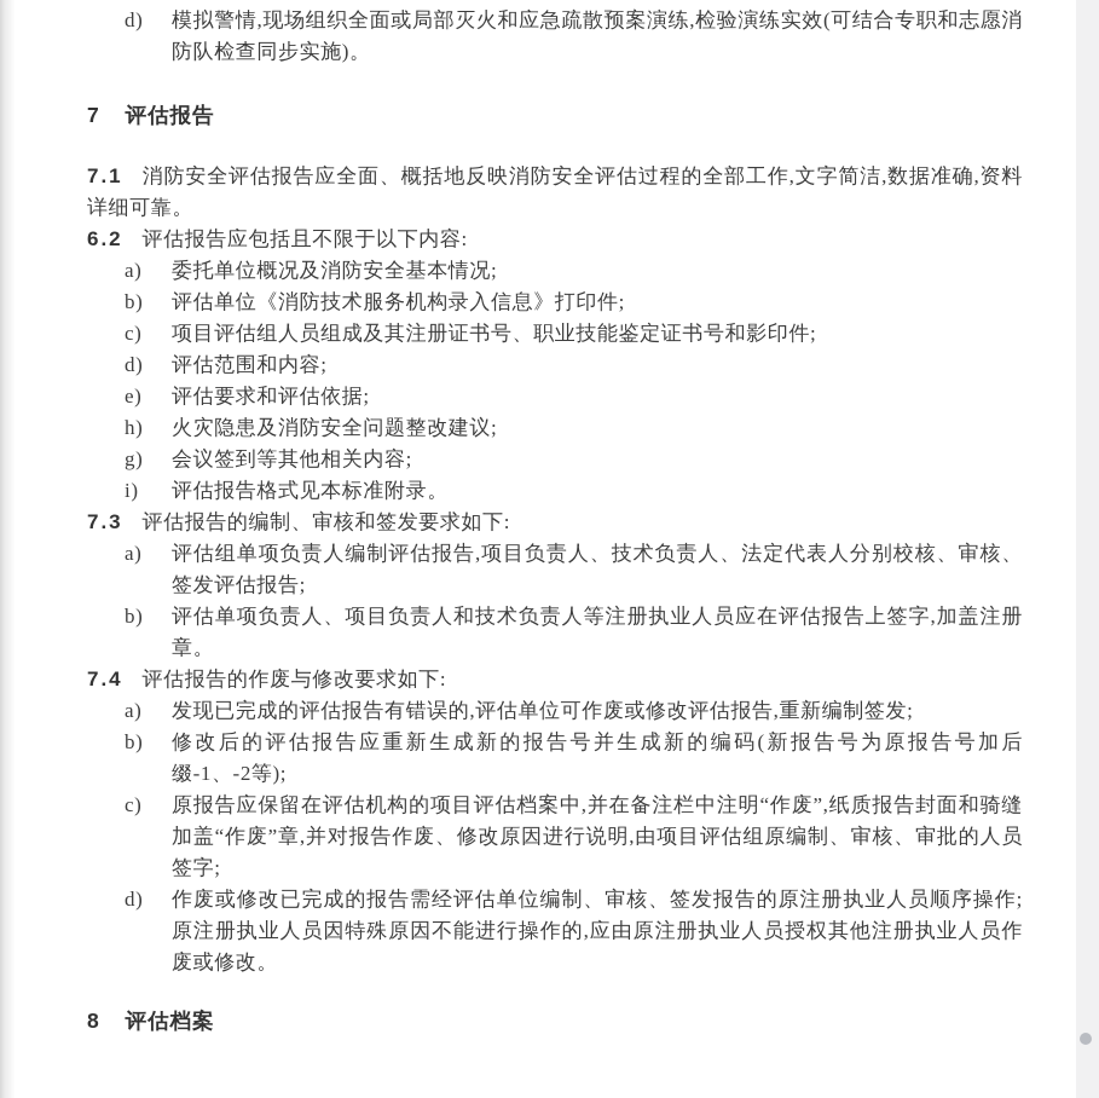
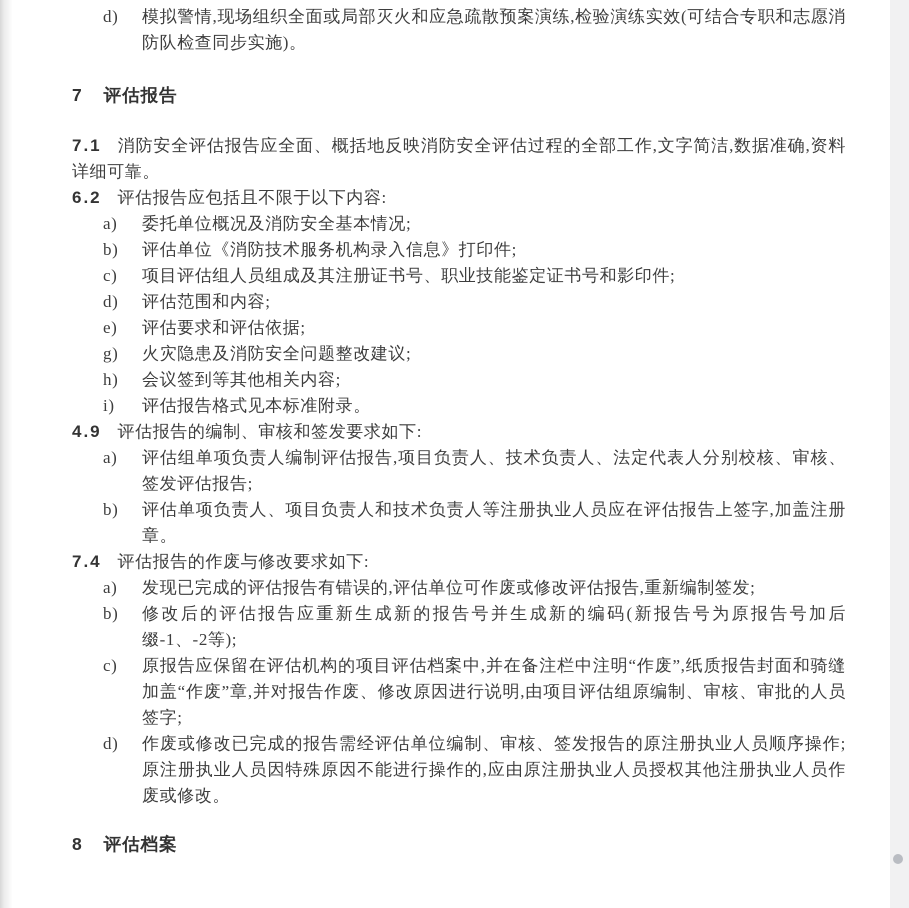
  d)
  模拟警情,现场组织全面或局部灭火和应急疏散预案演练,检验演练实效(可结合专职和志愿消防队检查同步实施)。
  7 评估报告
  7.1 消防安全评估报告应全面、概括地反映消防安全评估过程的全部工作,文字简洁,数据准确,资料详细可靠。
  6.2 评估报告应包括且不限于以下内容:
  a)
  委托单位概况及消防安全基本情况;
  b)
  评估单位《消防技术服务机构录入信息》打印件;
  c)
  项目评估组人员组成及其注册证书号、职业技能鉴定证书号和影印件;
  d)
  评估范围和内容;
  e)
  评估要求和评估依据;
- h)
+ g)
  火灾隐患及消防安全问题整改建议;
- g)
+ h)
  会议签到等其他相关内容;
  i)
  评估报告格式见本标准附录。
- 7.3 评估报告的编制、审核和签发要求如下:
+ 4.9 评估报告的编制、审核和签发要求如下:
  a)
  评估组单项负责人编制评估报告,项目负责人、技术负责人、法定代表人分别校核、审核、签发评估报告;
  b)
  评估单项负责人、项目负责人和技术负责人等注册执业人员应在评估报告上签字,加盖注册章。
  7.4 评估报告的作废与修改要求如下:
  a)
  发现已完成的评估报告有错误的,评估单位可作废或修改评估报告,重新编制签发;
  b)
  修改后的评估报告应重新生成新的报告号并生成新的编码(新报告号为原报告号加后缀-1、-2等);
  c)
  原报告应保留在评估机构的项目评估档案中,并在备注栏中注明“作废”,纸质报告封面和骑缝加盖“作废”章,并对报告作废、修改原因进行说明,由项目评估组原编制、审核、审批的人员签字;
  d)
  作废或修改已完成的报告需经评估单位编制、审核、签发报告的原注册执业人员顺序操作;原注册执业人员因特殊原因不能进行操作的,应由原注册执业人员授权其他注册执业人员作废或修改。
  8 评估档案
